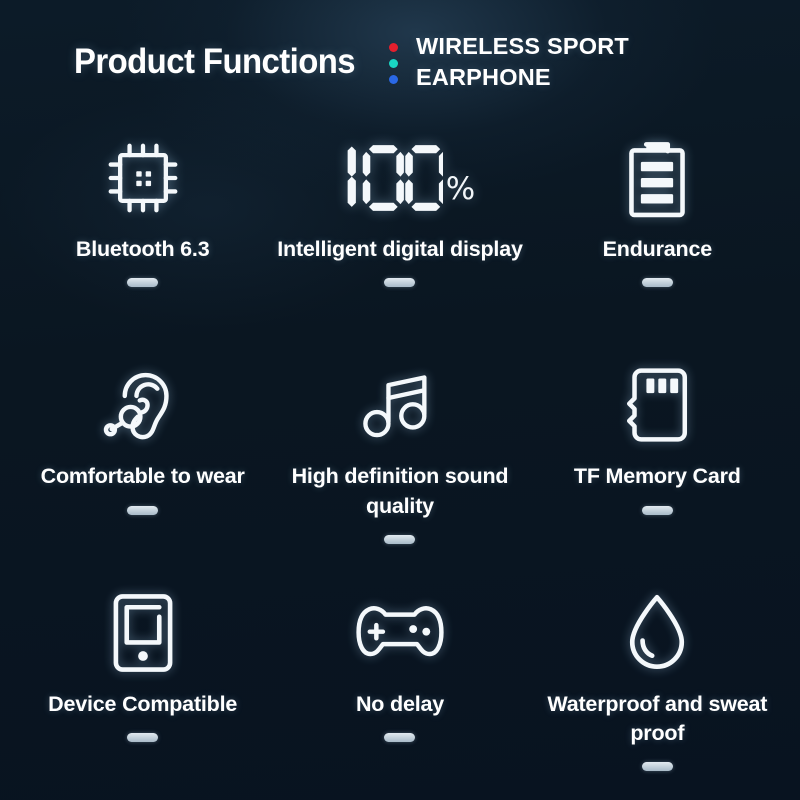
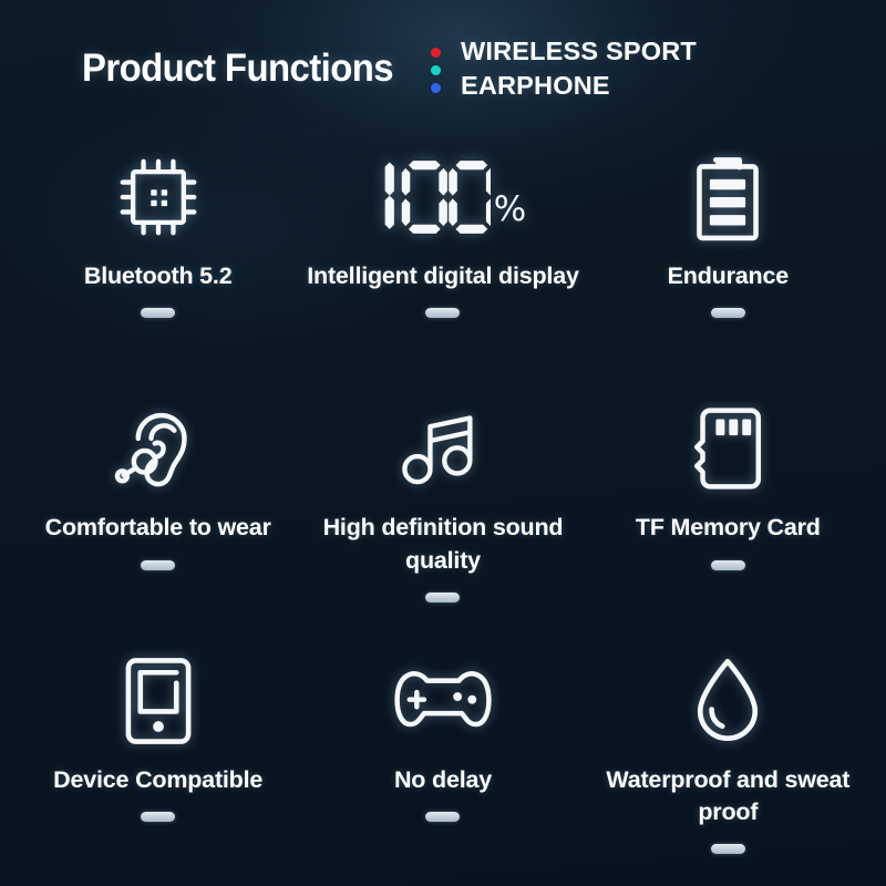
  Product Functions
  WIRELESS SPORT
  EARPHONE
- Bluetooth 6.3
+ Bluetooth 5.2
  %
  Intelligent digital display
  Endurance
  Comfortable to wear
  High definition sound quality
  TF Memory Card
  Device Compatible
  No delay
  Waterproof and sweat proof
